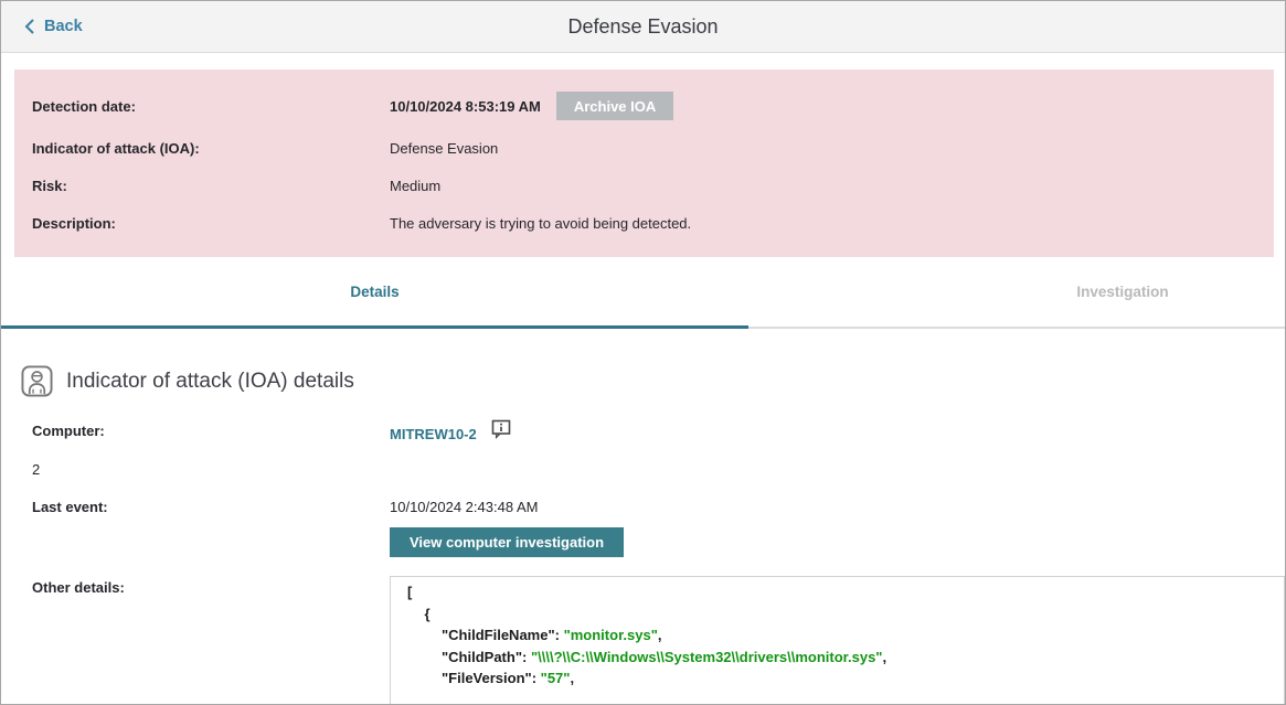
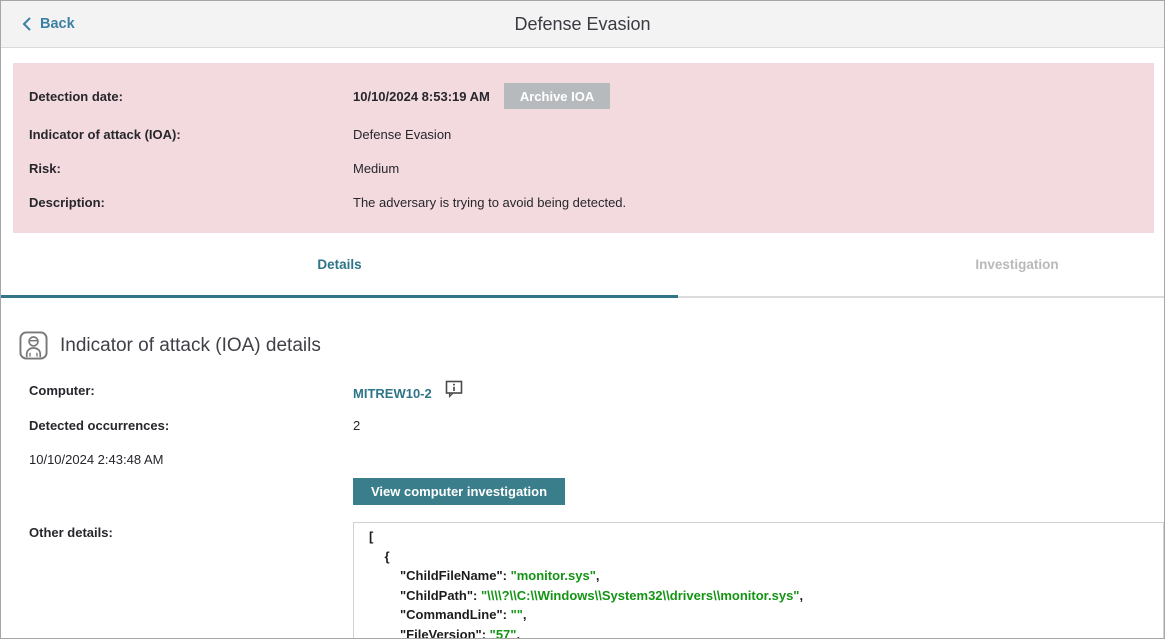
  Back
  Defense Evasion
  Detection date:
  10/10/2024 8:53:19 AM
  Archive IOA
  Indicator of attack (IOA):
  Defense Evasion
  Risk:
  Medium
  Description:
  The adversary is trying to avoid being detected.
  Details
  Investigation
  Indicator of attack (IOA) details
  Computer:
  MITREW10-2
+ Detected occurrences:
  2
- Last event:
  10/10/2024 2:43:48 AM
  View computer investigation
  Other details:
  [
  {
  "ChildFileName": "monitor.sys",
  "ChildPath": "\\\\?\\C:\\Windows\\System32\\drivers\\monitor.sys",
+ "CommandLine": "",
  "FileVersion": "57",
